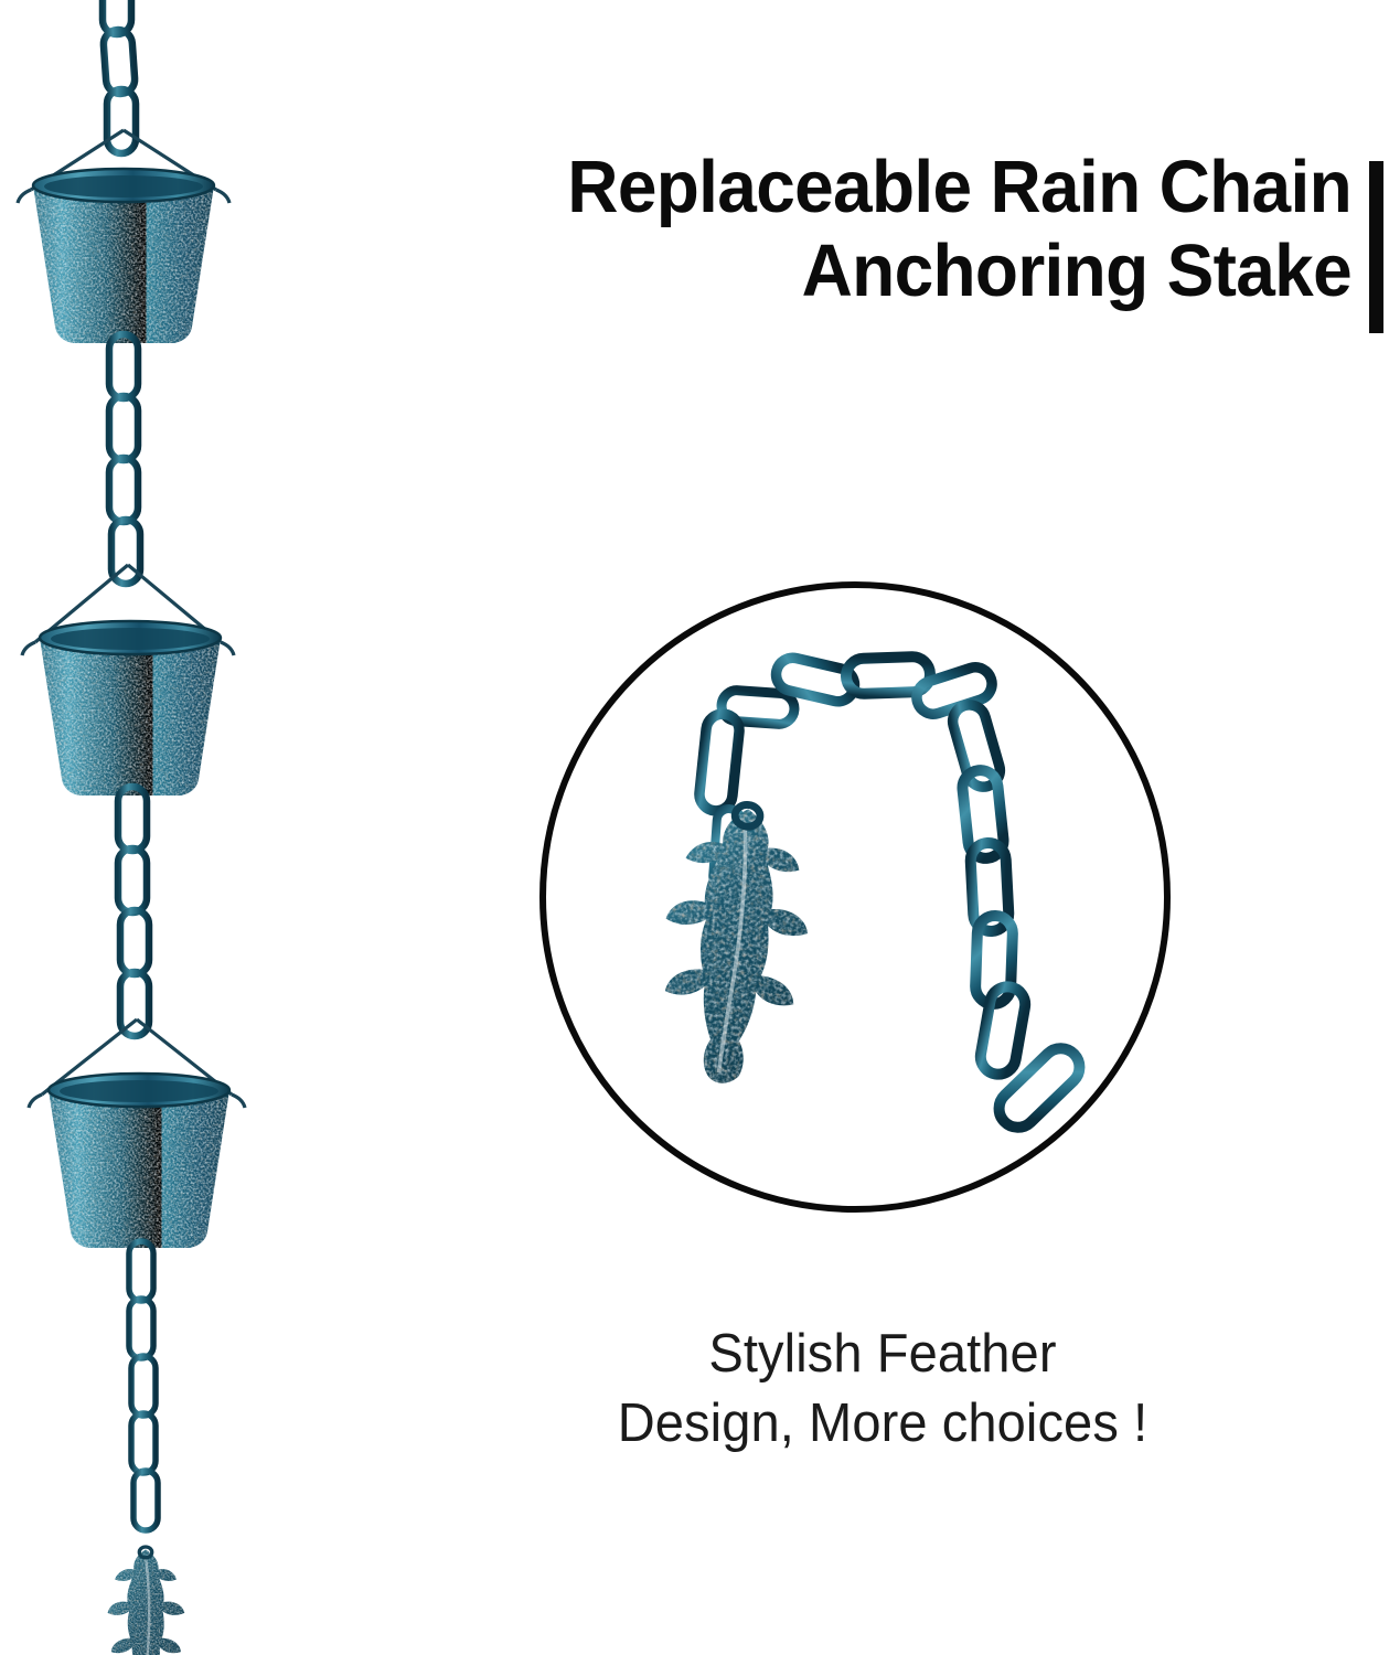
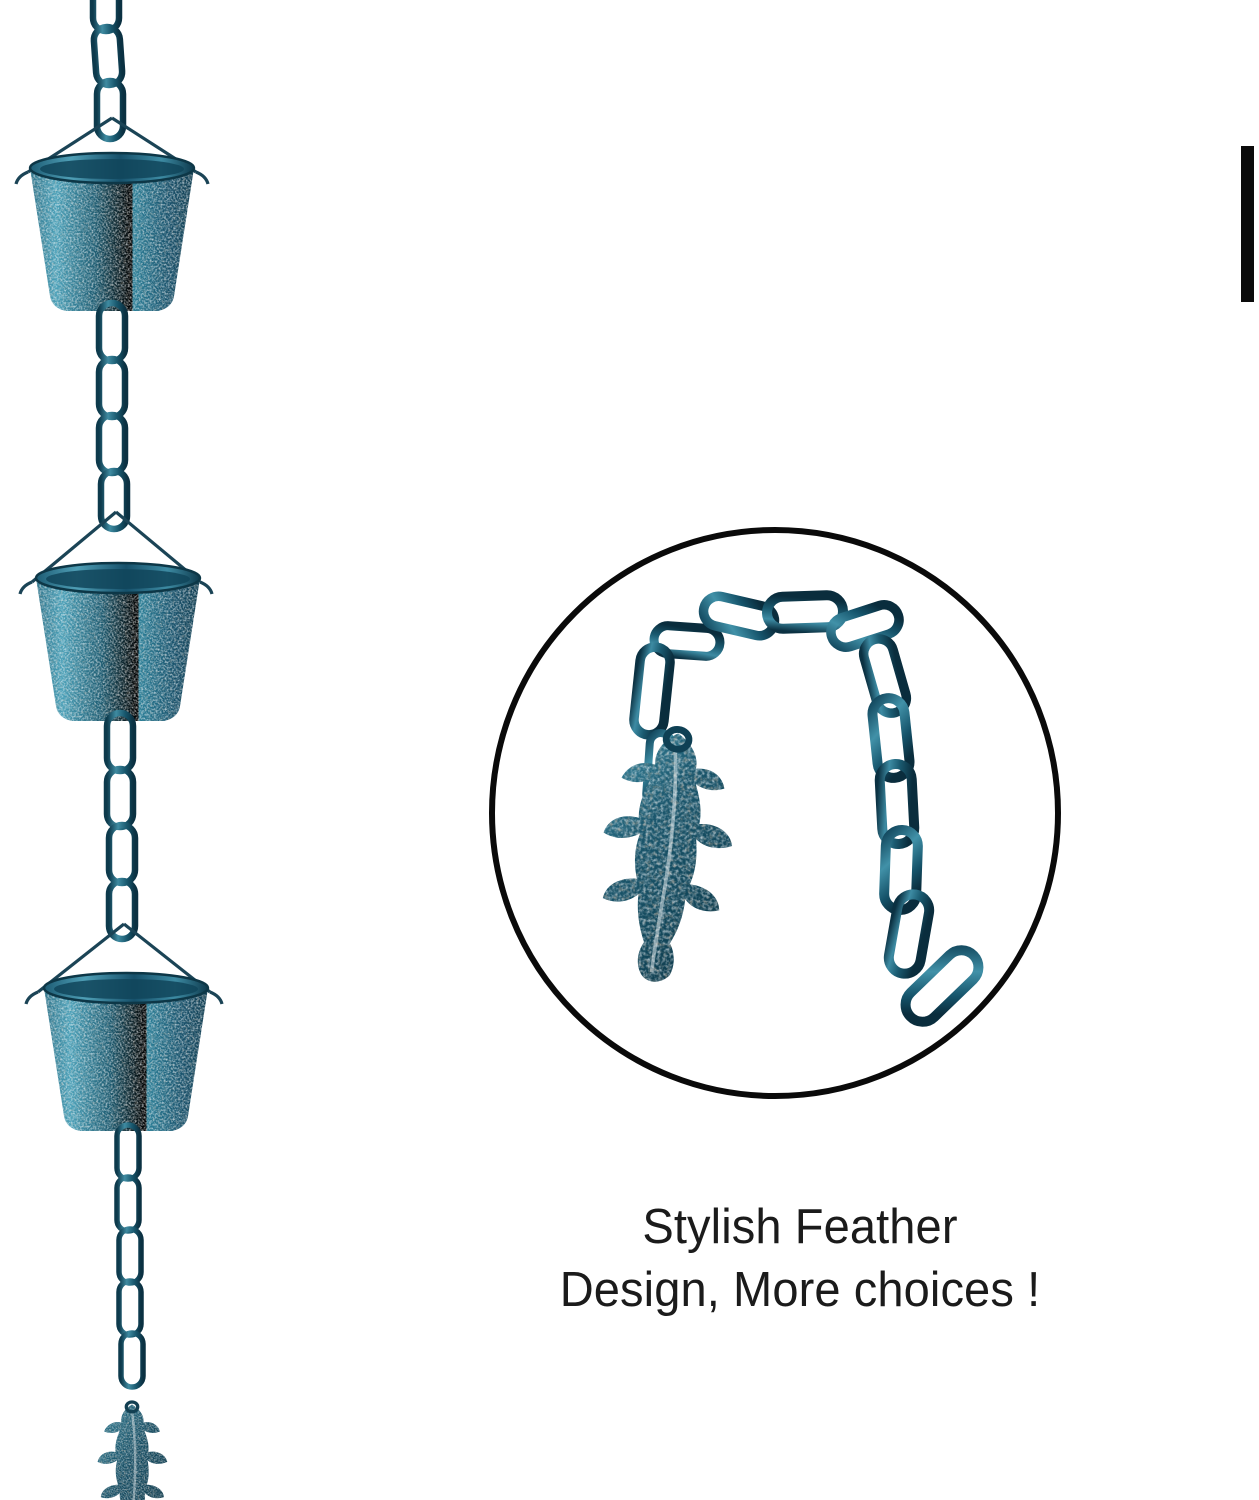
- Replaceable Rain Chain
- Anchoring Stake
  Stylish Feather
  Design, More choices !
